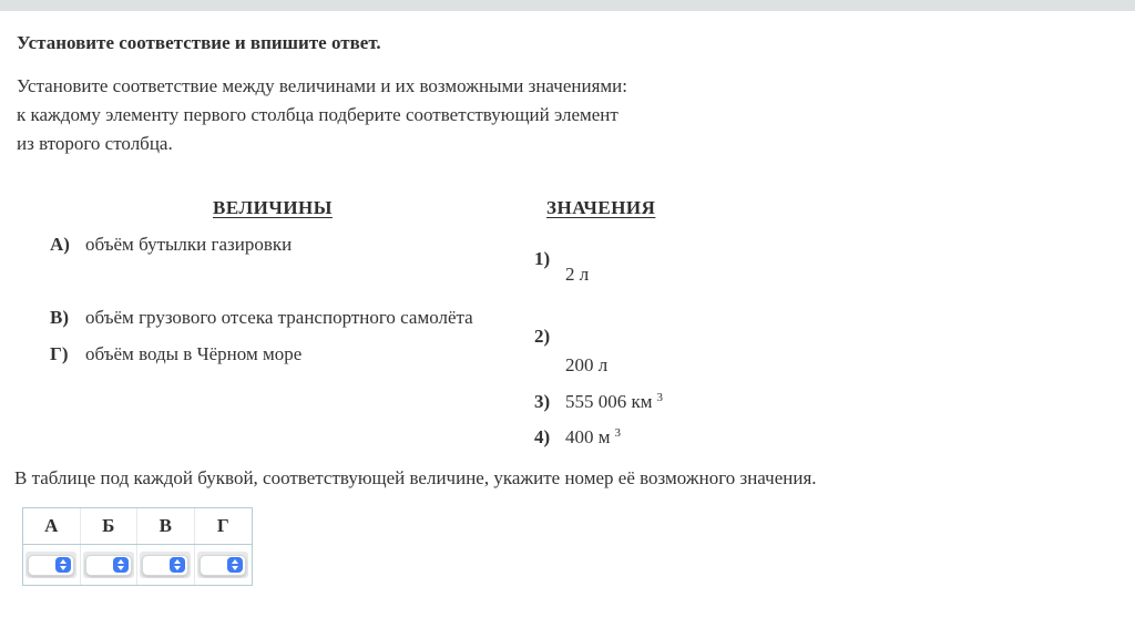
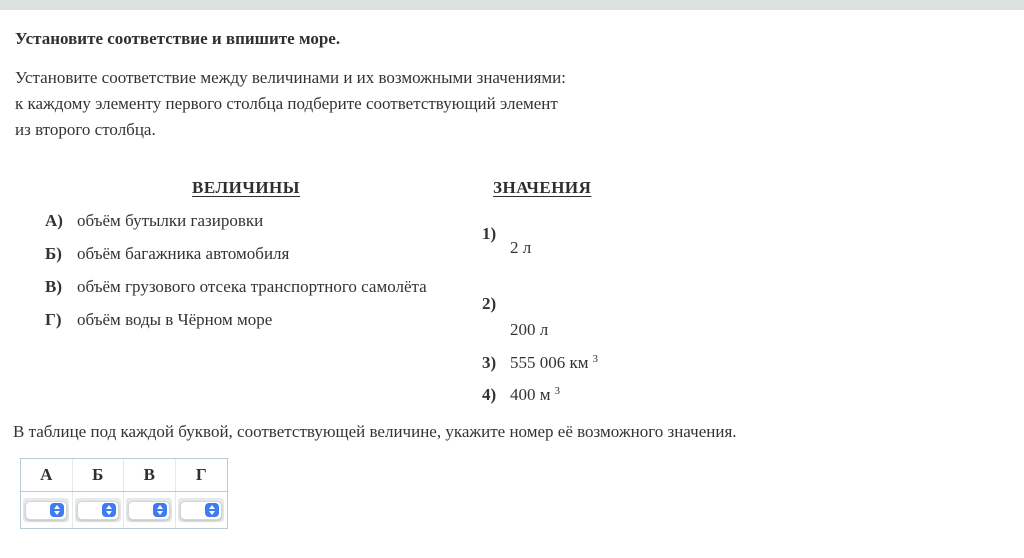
- Установите соответствие и впишите ответ.
+ Установите соответствие и впишите море.
  Установите соответствие между величинами и их возможными значениями:
  к каждому элементу первого столбца подберите соответствующий элемент
  из второго столбца.
  ВЕЛИЧИНЫ
  ЗНАЧЕНИЯ
  А) объём бутылки газировки
+ Б) объём багажника автомобиля
  В) объём грузового отсека транспортного самолёта
  Г) объём воды в Чёрном море
  1)
  2 л
  2)
  200 л
  3)
  555 006 км 3
  4)
  400 м 3
  В таблице под каждой буквой, соответствующей величине, укажите номер её возможного значения.
  А
  Б
  В
  Г
